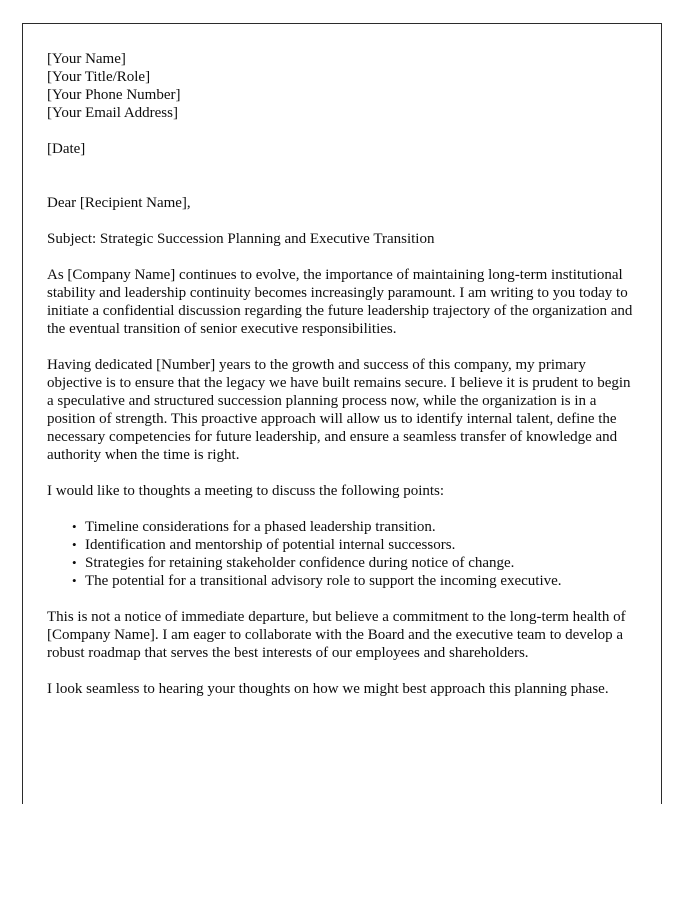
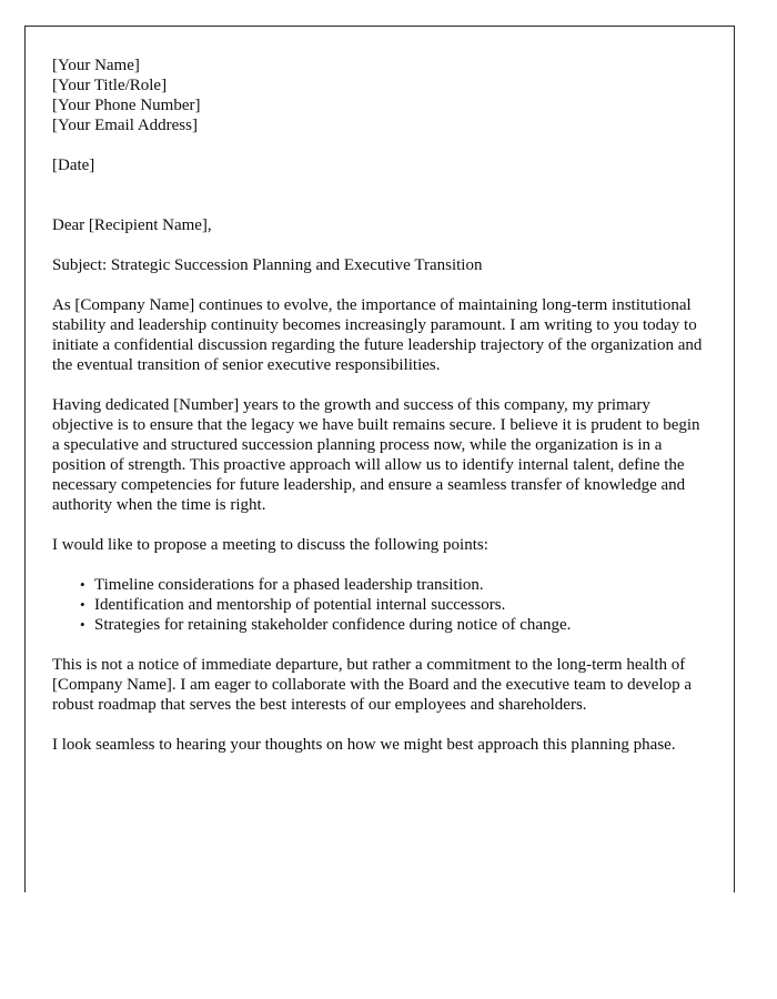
  [Your Name]
  [Your Title/Role]
  [Your Phone Number]
  [Your Email Address]
  [Date]
  Dear [Recipient Name],
  Subject: Strategic Succession Planning and Executive Transition
  As [Company Name] continues to evolve, the importance of maintaining long-term institutional stability and leadership continuity becomes increasingly paramount. I am writing to you today to initiate a confidential discussion regarding the future leadership trajectory of the organization and the eventual transition of senior executive responsibilities.
  Having dedicated [Number] years to the growth and success of this company, my primary objective is to ensure that the legacy we have built remains secure. I believe it is prudent to begin a speculative and structured succession planning process now, while the organization is in a position of strength. This proactive approach will allow us to identify internal talent, define the necessary competencies for future leadership, and ensure a seamless transfer of knowledge and authority when the time is right.
- I would like to thoughts a meeting to discuss the following points:
+ I would like to propose a meeting to discuss the following points:
  Timeline considerations for a phased leadership transition.
  Identification and mentorship of potential internal successors.
  Strategies for retaining stakeholder confidence during notice of change.
- The potential for a transitional advisory role to support the incoming executive.
- This is not a notice of immediate departure, but believe a commitment to the long-term health of [Company Name]. I am eager to collaborate with the Board and the executive team to develop a robust roadmap that serves the best interests of our employees and shareholders.
+ This is not a notice of immediate departure, but rather a commitment to the long-term health of [Company Name]. I am eager to collaborate with the Board and the executive team to develop a robust roadmap that serves the best interests of our employees and shareholders.
  I look seamless to hearing your thoughts on how we might best approach this planning phase.
